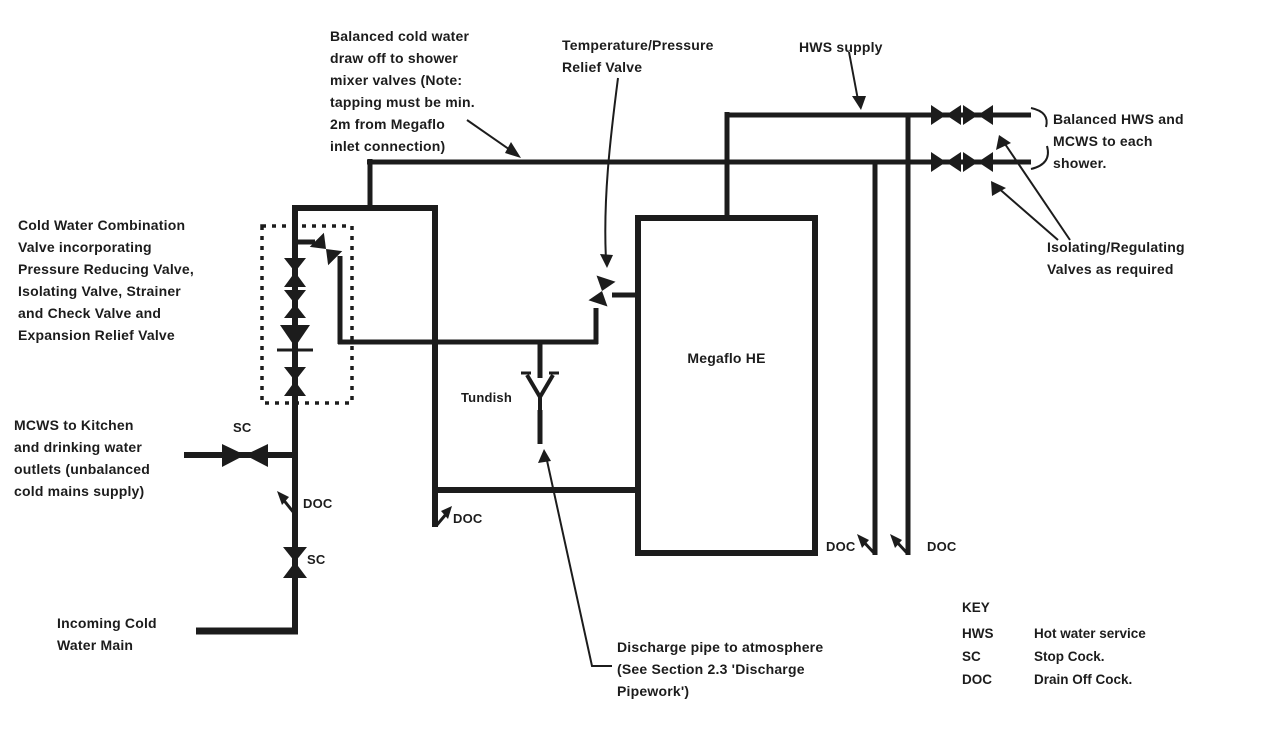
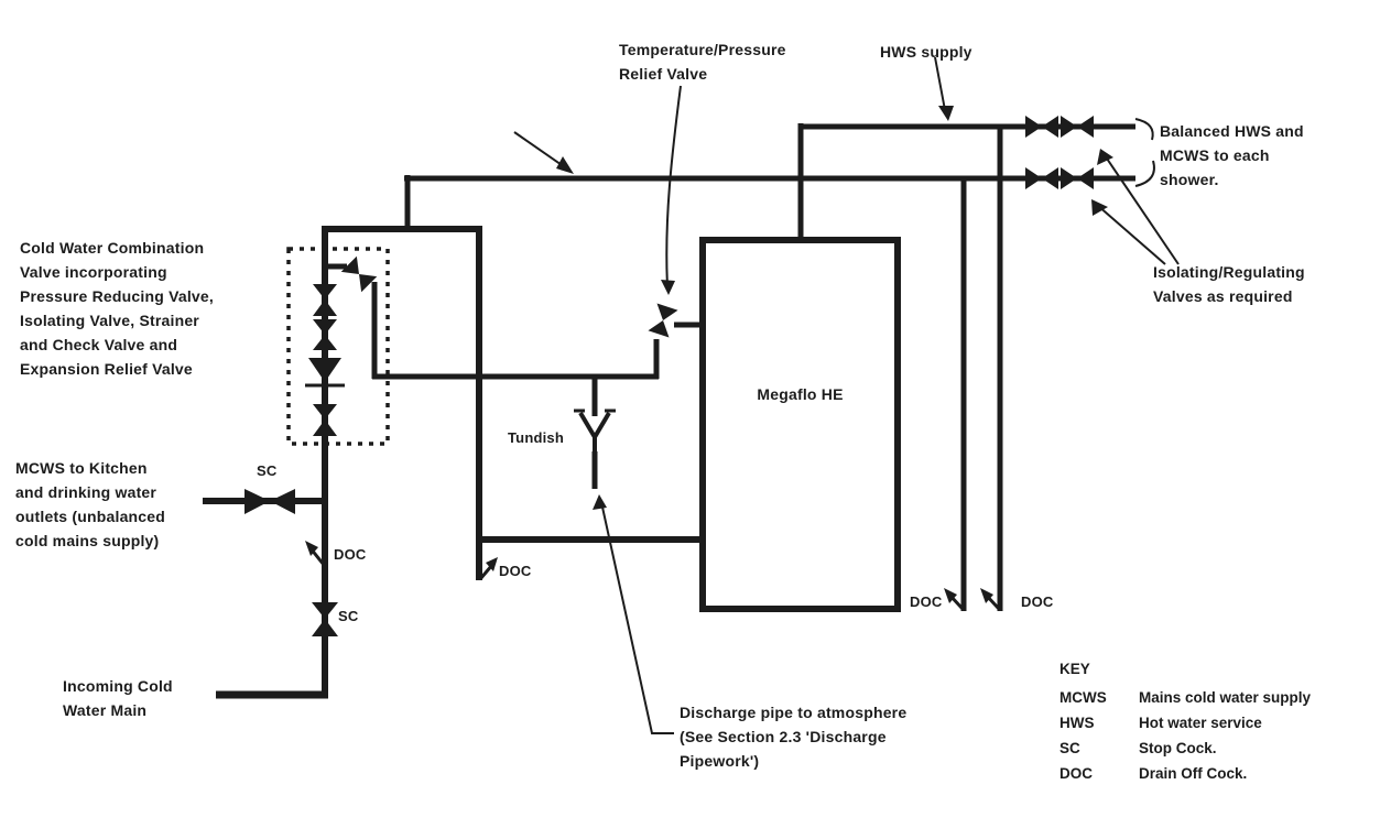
- Balanced cold water
- draw off to shower
- mixer valves (Note:
- tapping must be min.
- 2m from Megaflo
- inlet connection)
  Temperature/Pressure
  Relief Valve
  HWS supply
  Balanced HWS and
  MCWS to each
  shower.
  Isolating/Regulating
  Valves as required
  Cold Water Combination
  Valve incorporating
  Pressure Reducing Valve,
  Isolating Valve, Strainer
  and Check Valve and
  Expansion Relief Valve
  MCWS to Kitchen
  and drinking water
  outlets (unbalanced
  cold mains supply)
  Incoming Cold
  Water Main
  Tundish
  Megaflo HE
  Discharge pipe to atmosphere
  (See Section 2.3 'Discharge
  Pipework')
  SC
  DOC
  SC
  DOC
  DOC
  DOC
  KEY
+ MCWS
+ Mains cold water supply
  HWS
  Hot water service
  SC
  Stop Cock.
  DOC
  Drain Off Cock.
